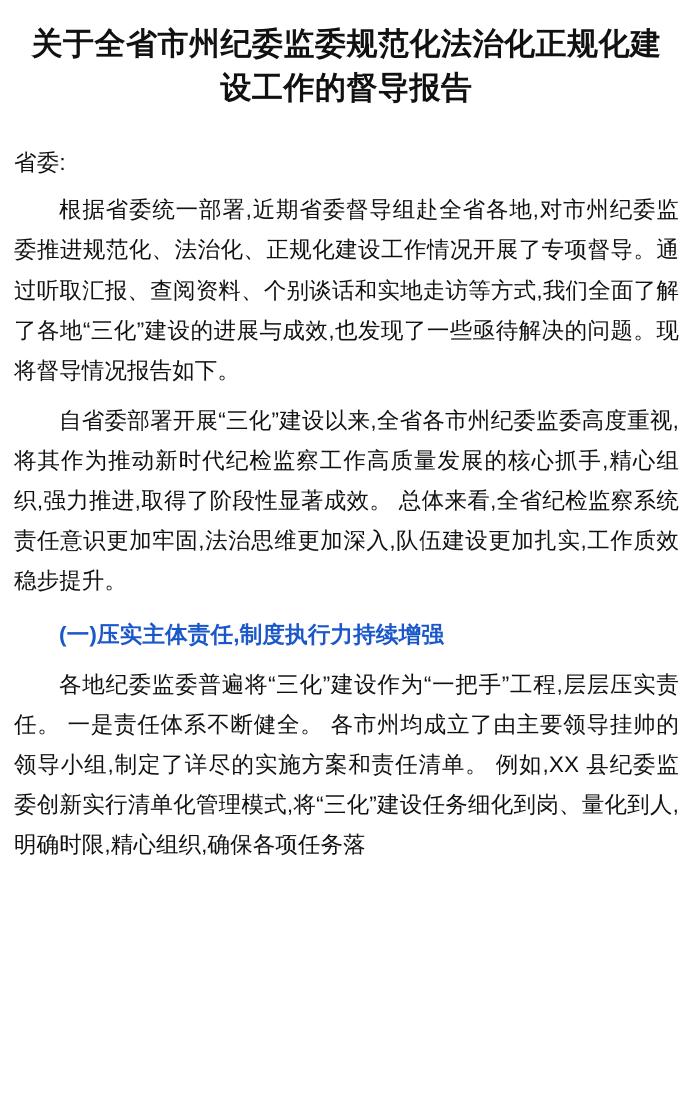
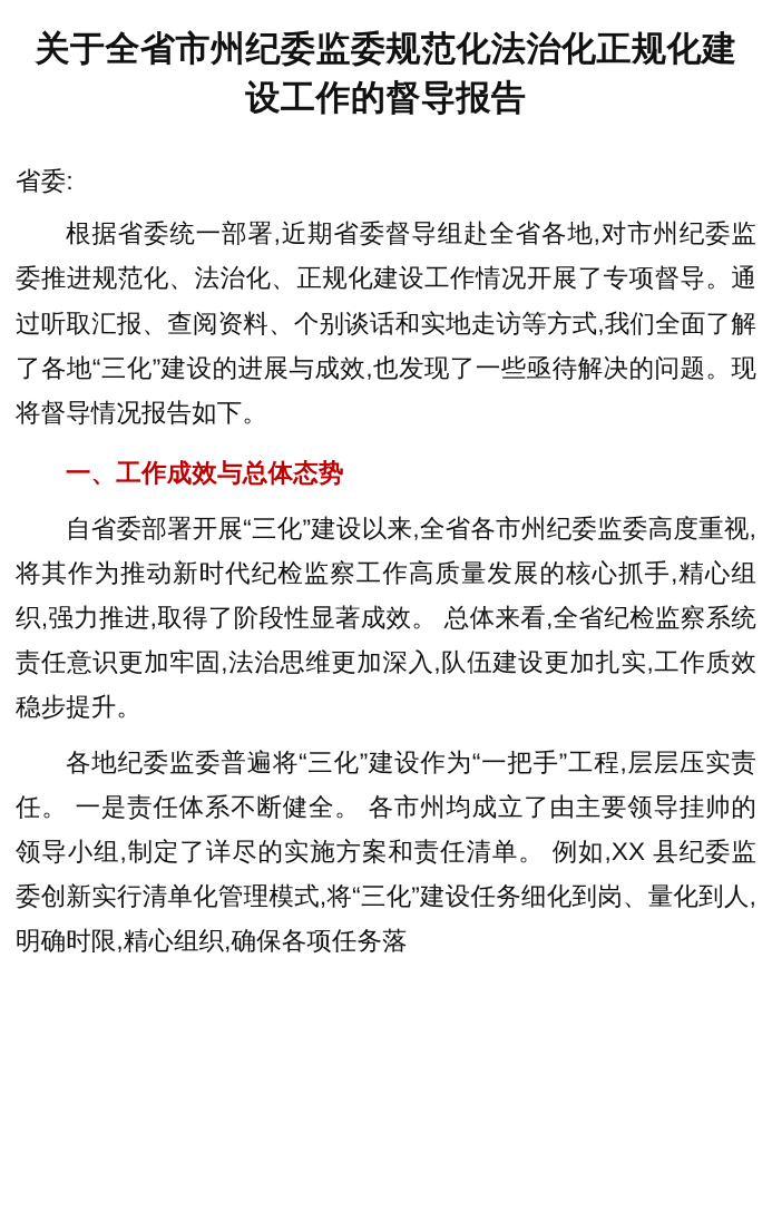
  关于全省市州纪委监委规范化法治化正规化建设工作的督导报告
  省委:
  根据省委统一部署,近期省委督导组赴全省各地,对市州纪委监委推进规范化、法治化、正规化建设工作情况开展了专项督导。通过听取汇报、查阅资料、个别谈话和实地走访等方式,我们全面了解了各地“三化”建设的进展与成效,也发现了一些亟待解决的问题。现将督导情况报告如下。
+ 一、工作成效与总体态势
  自省委部署开展“三化”建设以来,全省各市州纪委监委高度重视,将其作为推动新时代纪检监察工作高质量发展的核心抓手,精心组织,强力推进,取得了阶段性显著成效。 总体来看,全省纪检监察系统责任意识更加牢固,法治思维更加深入,队伍建设更加扎实,工作质效稳步提升。
- (一)压实主体责任,制度执行力持续增强
  各地纪委监委普遍将“三化”建设作为“一把手”工程,层层压实责任。 一是责任体系不断健全。 各市州均成立了由主要领导挂帅的领导小组,制定了详尽的实施方案和责任清单。 例如,XX 县纪委监委创新实行清单化管理模式,将“三化”建设任务细化到岗、量化到人,明确时限,精心组织,确保各项任务落
